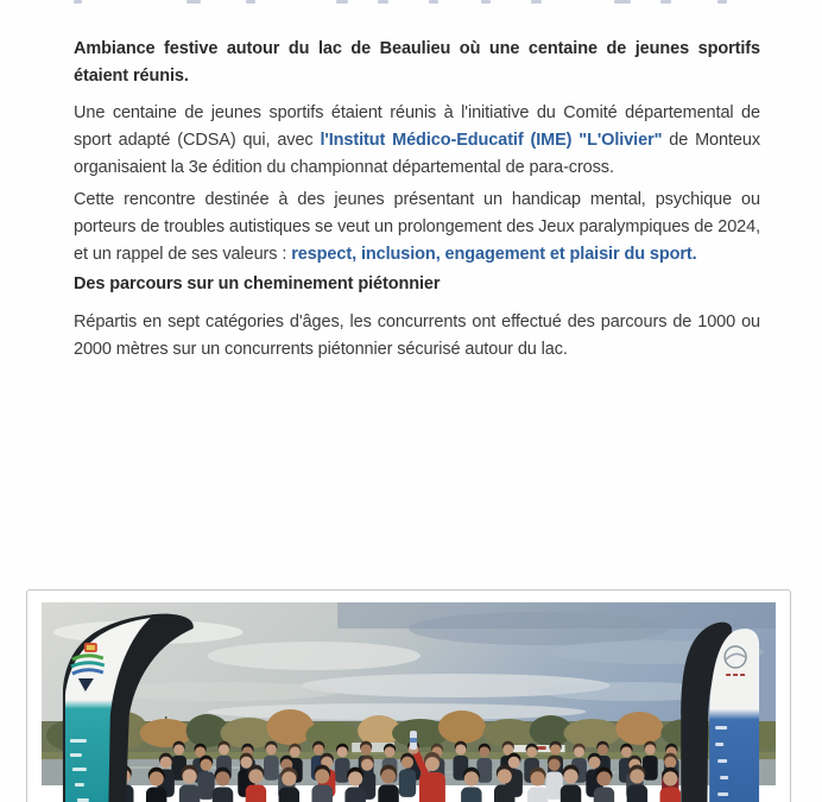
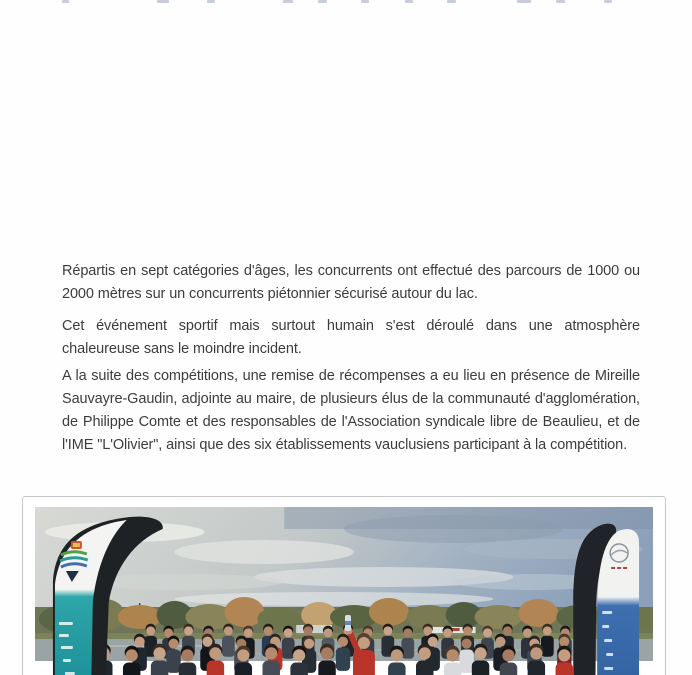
- Ambiance festive autour du lac de Beaulieu où une centaine de jeunes sportifs étaient réunis.
- Une centaine de jeunes sportifs étaient réunis à l'initiative du Comité départemental de sport adapté (CDSA) qui, avec l'Institut Médico-Educatif (IME) "L'Olivier" de Monteux organisaient la 3e édition du championnat départemental de para-cross.
- Cette rencontre destinée à des jeunes présentant un handicap mental, psychique ou porteurs de troubles autistiques se veut un prolongement des Jeux paralympiques de 2024, et un rappel de ses valeurs : respect, inclusion, engagement et plaisir du sport.
- Des parcours sur un cheminement piétonnier
  Répartis en sept catégories d'âges, les concurrents ont effectué des parcours de 1000 ou 2000 mètres sur un concurrents piétonnier sécurisé autour du lac.
+ Cet événement sportif mais surtout humain s'est déroulé dans une atmosphère chaleureuse sans le moindre incident.
+ A la suite des compétitions, une remise de récompenses a eu lieu en présence de Mireille Sauvayre-Gaudin, adjointe au maire, de plusieurs élus de la communauté d'agglomération, de Philippe Comte et des responsables de l'Association syndicale libre de Beaulieu, et de l'IME "L'Olivier", ainsi que des six établissements vauclusiens participant à la compétition.
